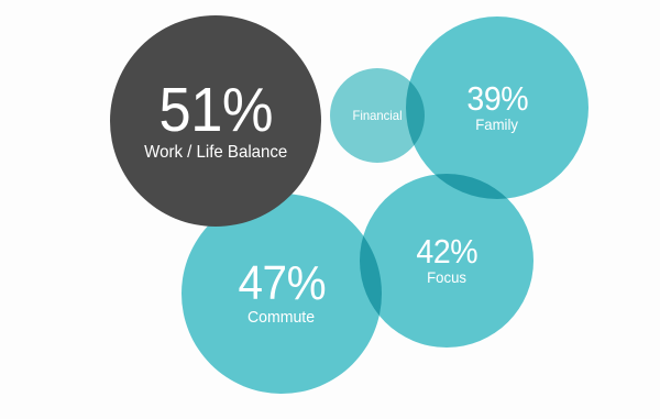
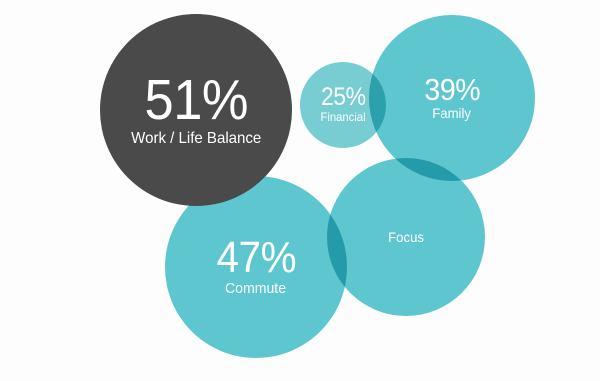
  51%
  Work / Life Balance
+ 25%
  Financial
  39%
  Family
- 42%
  Focus
  47%
  Commute
